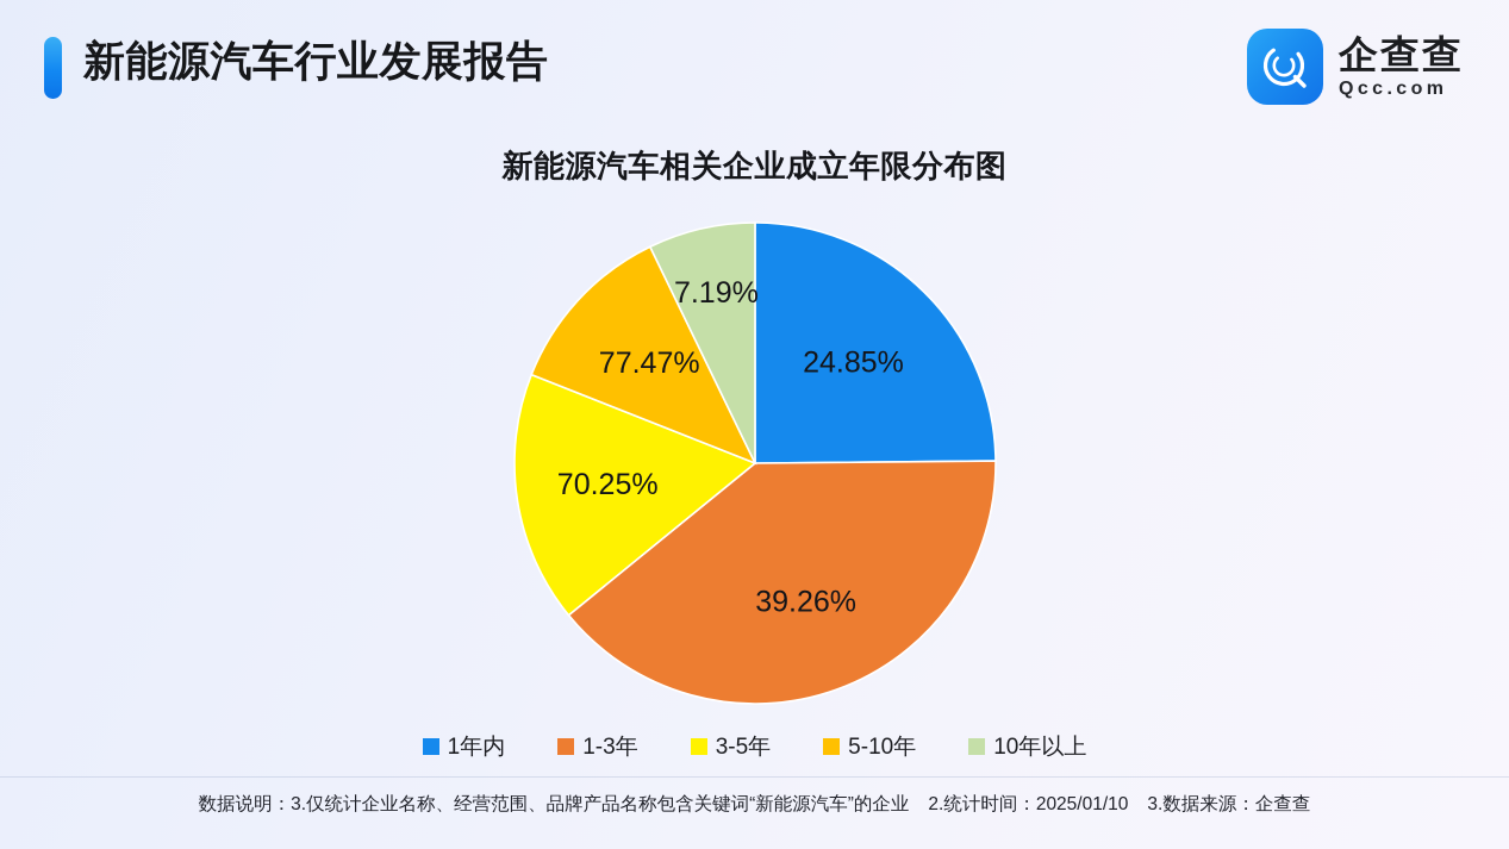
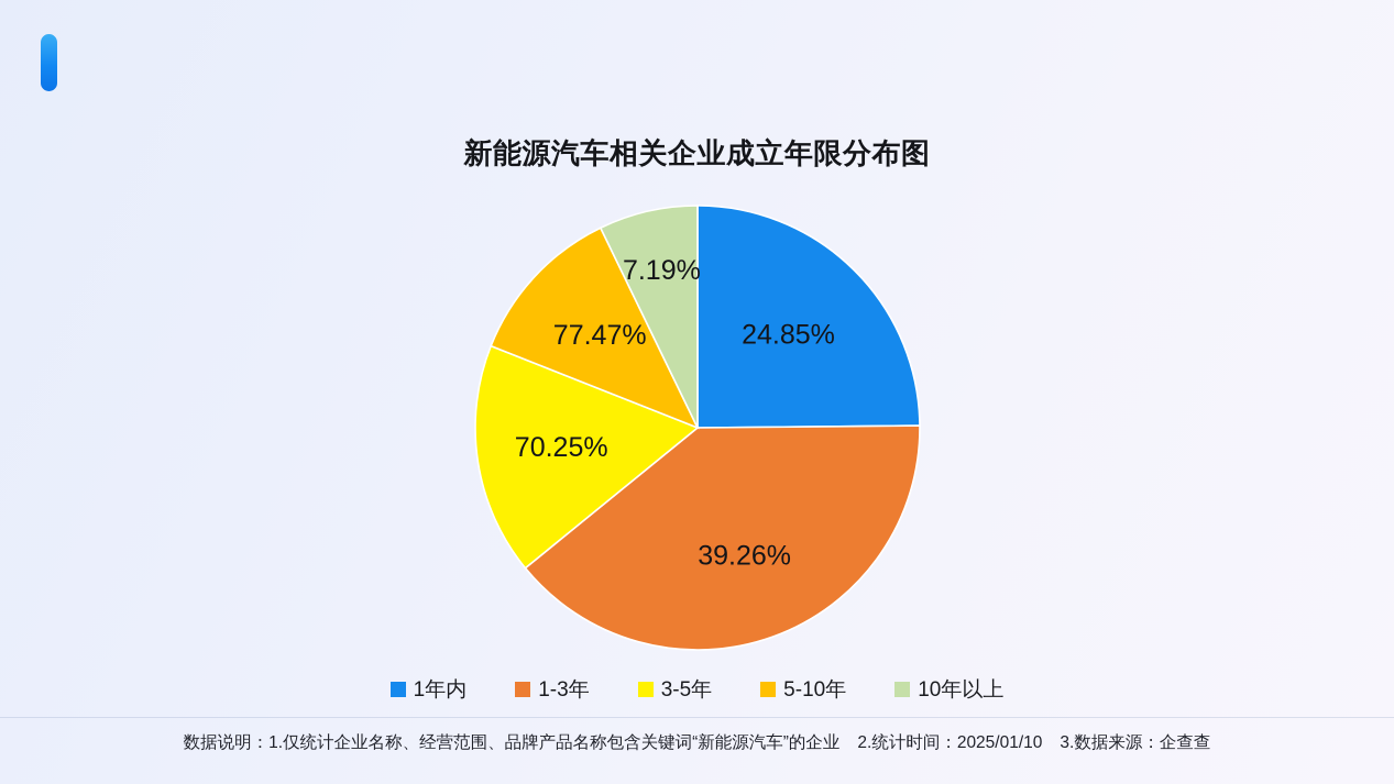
- 新能源汽车行业发展报告
- 企查查
- Qcc.com
  新能源汽车相关企业成立年限分布图
  24.85%
  39.26%
  70.25%
  77.47%
  7.19%
  1年内
  1-3年
  3-5年
  5-10年
  10年以上
- 数据说明：3.仅统计企业名称、经营范围、品牌产品名称包含关键词“新能源汽车”的企业 2.统计时间：2025/01/10 3.数据来源：企查查
+ 数据说明：1.仅统计企业名称、经营范围、品牌产品名称包含关键词“新能源汽车”的企业 2.统计时间：2025/01/10 3.数据来源：企查查
